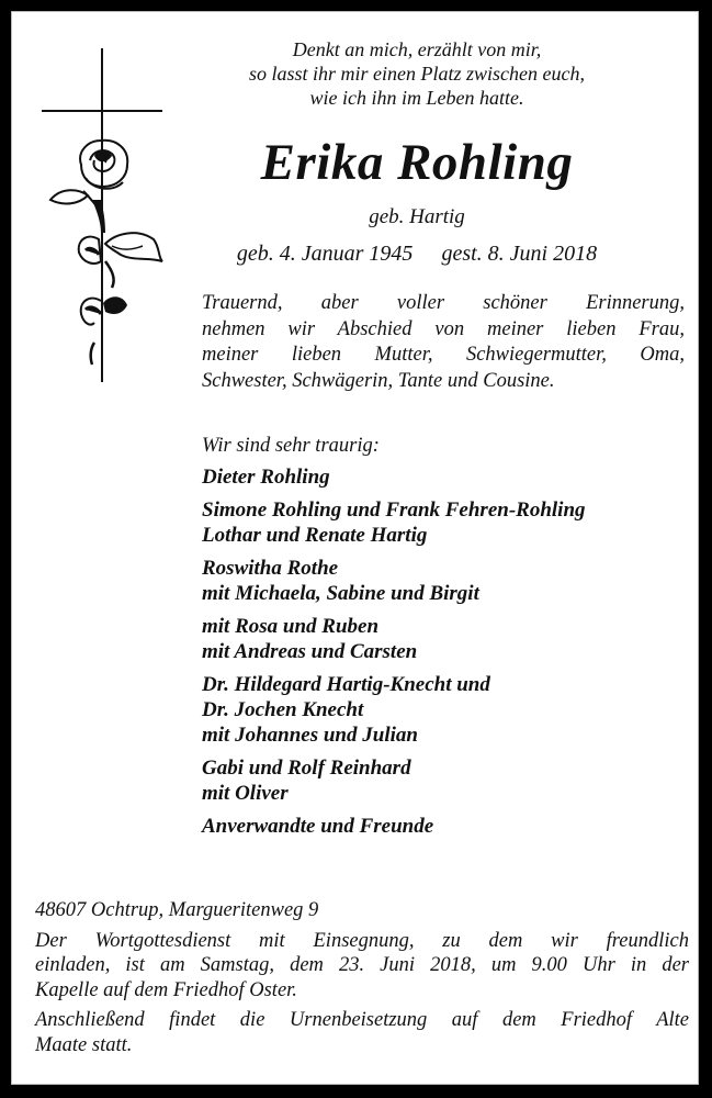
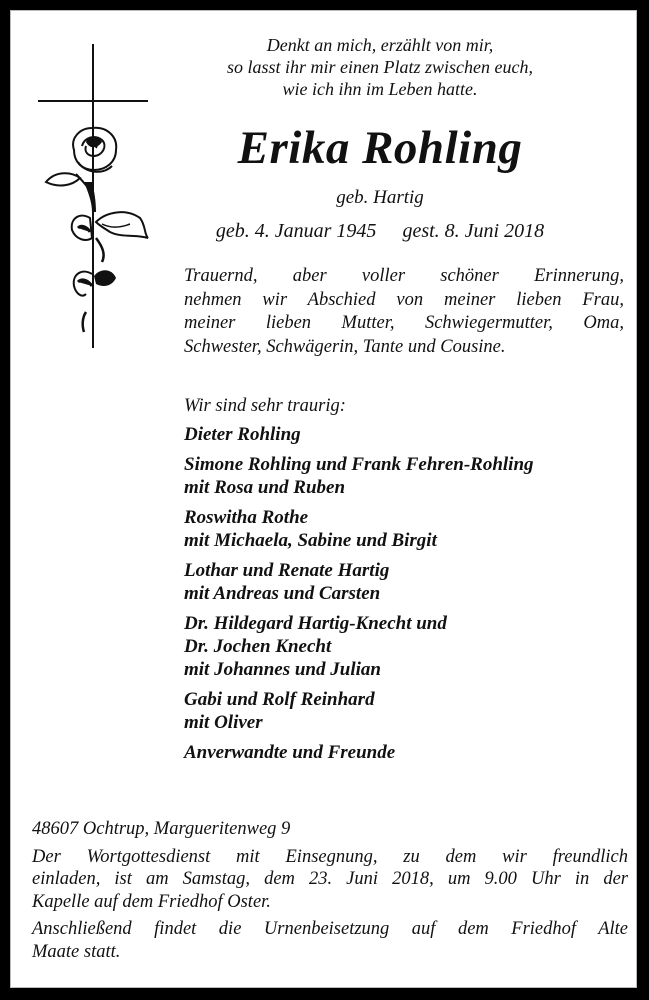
  Denkt an mich, erzählt von mir,
  so lasst ihr mir einen Platz zwischen euch,
  wie ich ihn im Leben hatte.
  Erika Rohling
  geb. Hartig
  geb. 4. Januar 1945 gest. 8. Juni 2018
  Trauernd, aber voller schöner Erinnerung,
  nehmen wir Abschied von meiner lieben Frau,
  meiner lieben Mutter, Schwiegermutter, Oma,
  Schwester, Schwägerin, Tante und Cousine.
  Wir sind sehr traurig:
  Dieter Rohling
  Simone Rohling und Frank Fehren-Rohling
- Lothar und Renate Hartig
+ mit Rosa und Ruben
  Roswitha Rothe
  mit Michaela, Sabine und Birgit
- mit Rosa und Ruben
+ Lothar und Renate Hartig
  mit Andreas und Carsten
  Dr. Hildegard Hartig-Knecht und
  Dr. Jochen Knecht
  mit Johannes und Julian
  Gabi und Rolf Reinhard
  mit Oliver
  Anverwandte und Freunde
  48607 Ochtrup, Margueritenweg 9
  Der Wortgottesdienst mit Einsegnung, zu dem wir freundlich
  einladen, ist am Samstag, dem 23. Juni 2018, um 9.00 Uhr in der
  Kapelle auf dem Friedhof Oster.
  Anschließend findet die Urnenbeisetzung auf dem Friedhof Alte
  Maate statt.
